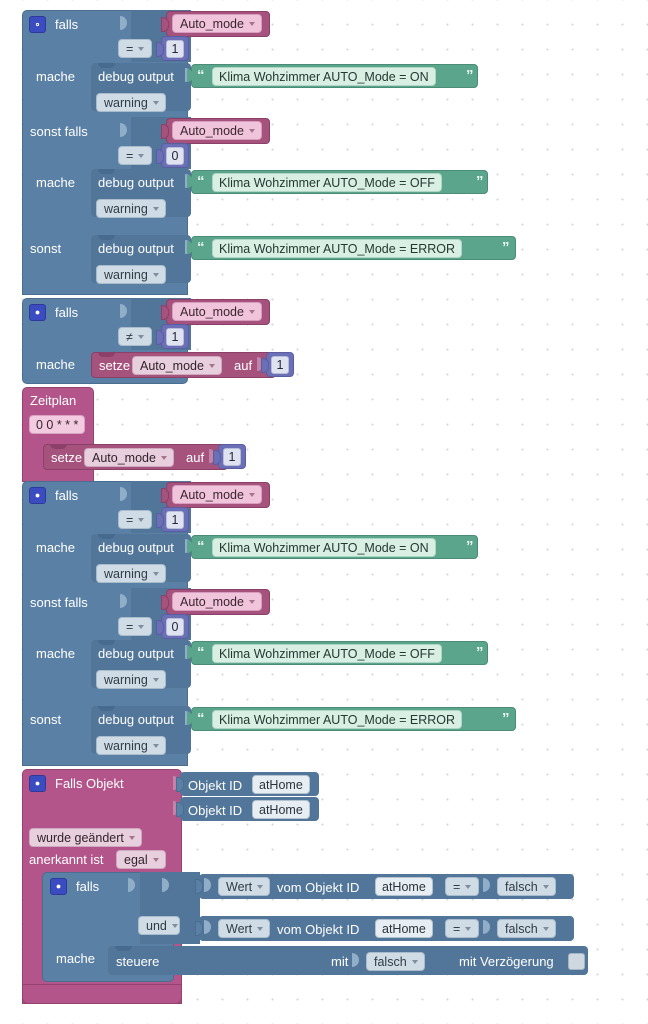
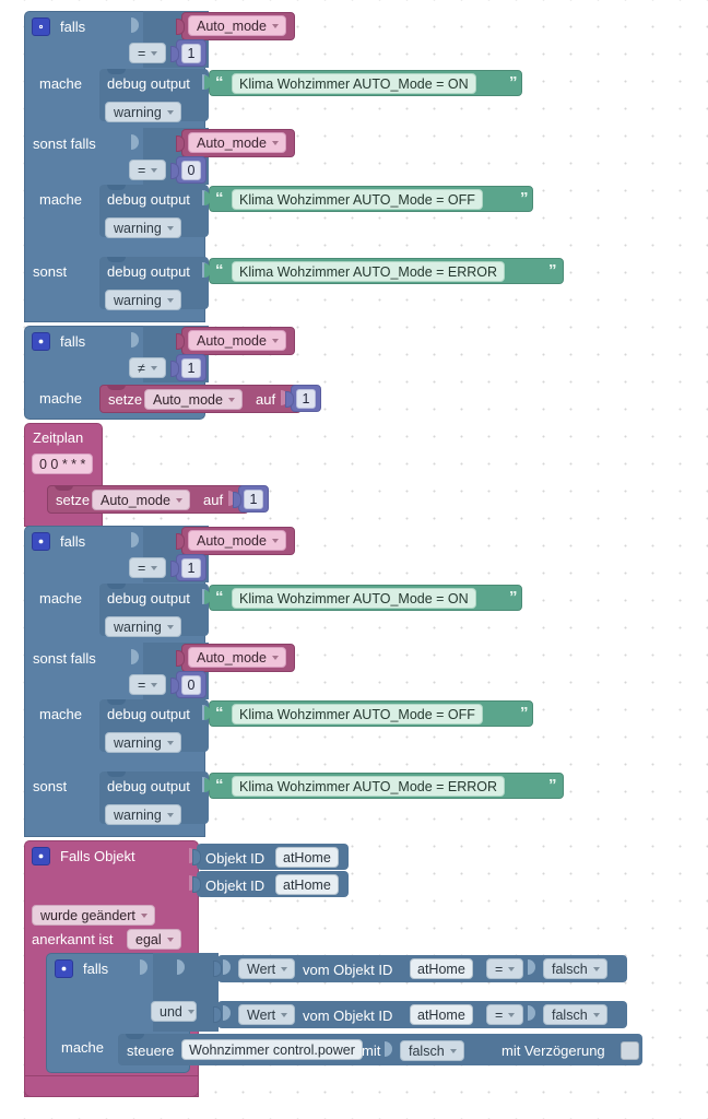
  falls
  Auto_mode
  =
  1
  mache
  debug output
  warning
  “
  Klima Wohzimmer AUTO_Mode = ON
  ”
  sonst falls
  Auto_mode
  =
  0
  mache
  debug output
  warning
  “
  Klima Wohzimmer AUTO_Mode = OFF
  ”
  sonst
  debug output
  warning
  “
  Klima Wohzimmer AUTO_Mode = ERROR
  ”
  falls
  Auto_mode
  ≠
  1
  mache
  setze
  Auto_mode
  auf
  1
  Zeitplan
  0 0 * * *
  setze
  Auto_mode
  auf
  1
  falls
  Auto_mode
  =
  1
  mache
  debug output
  warning
  “
  Klima Wohzimmer AUTO_Mode = ON
  ”
  sonst falls
  Auto_mode
  =
  0
  mache
  debug output
  warning
  “
  Klima Wohzimmer AUTO_Mode = OFF
  ”
  sonst
  debug output
  warning
  “
  Klima Wohzimmer AUTO_Mode = ERROR
  ”
  Falls Objekt
  Objekt ID
  atHome
  Objekt ID
  atHome
  wurde geändert
  anerkannt ist
  egal
  falls
  Wert
  vom Objekt ID
  atHome
  =
  falsch
  und
  Wert
  vom Objekt ID
  atHome
  =
  falsch
  mache
  steuere
+ Wohnzimmer control.power
  mit
  falsch
  mit Verzögerung
